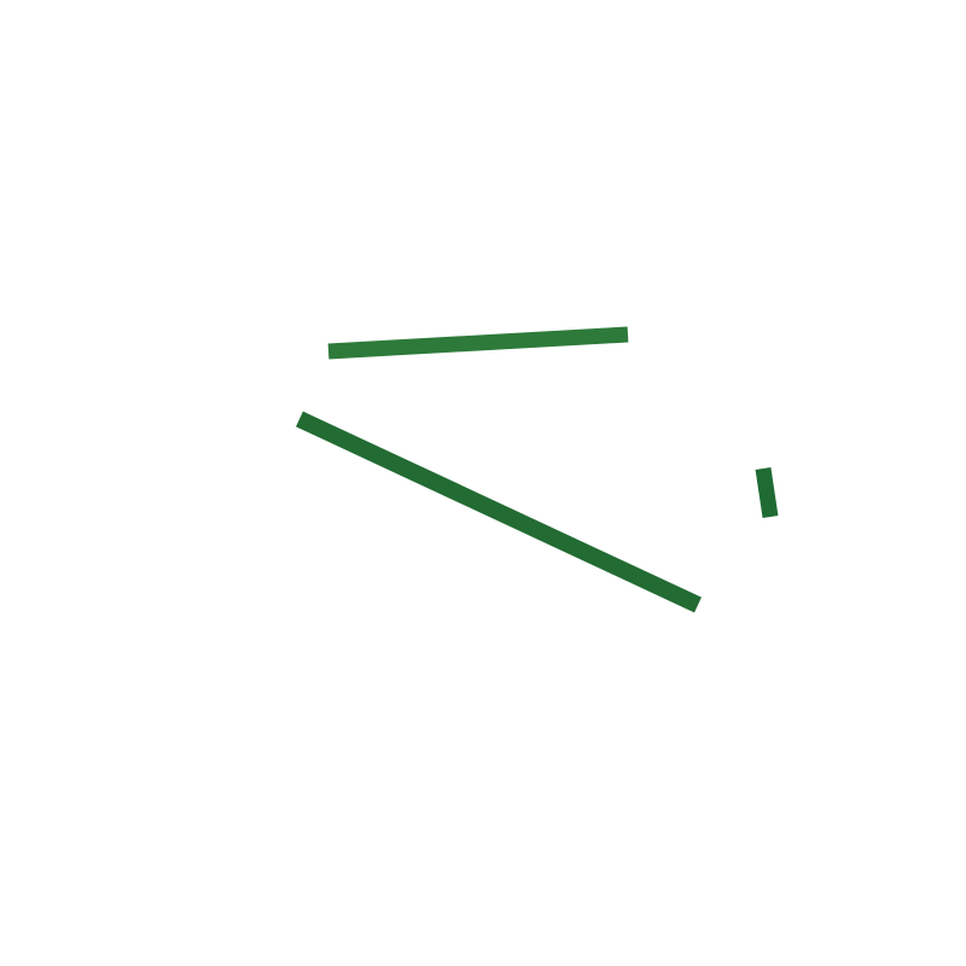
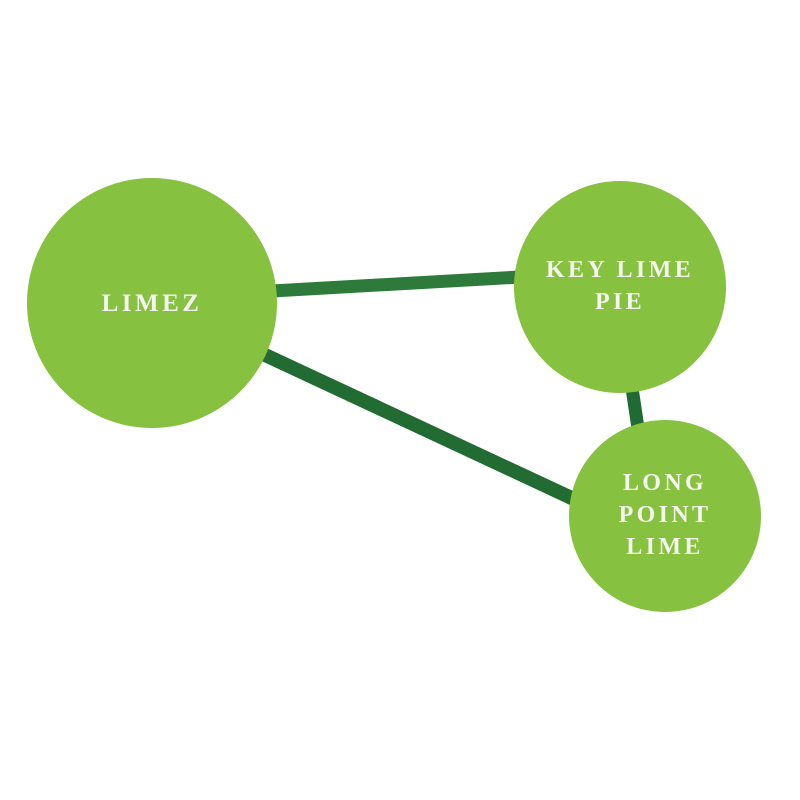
+ LIMEZ
+ KEY LIME
+ PIE
+ LONG
+ POINT
+ LIME
